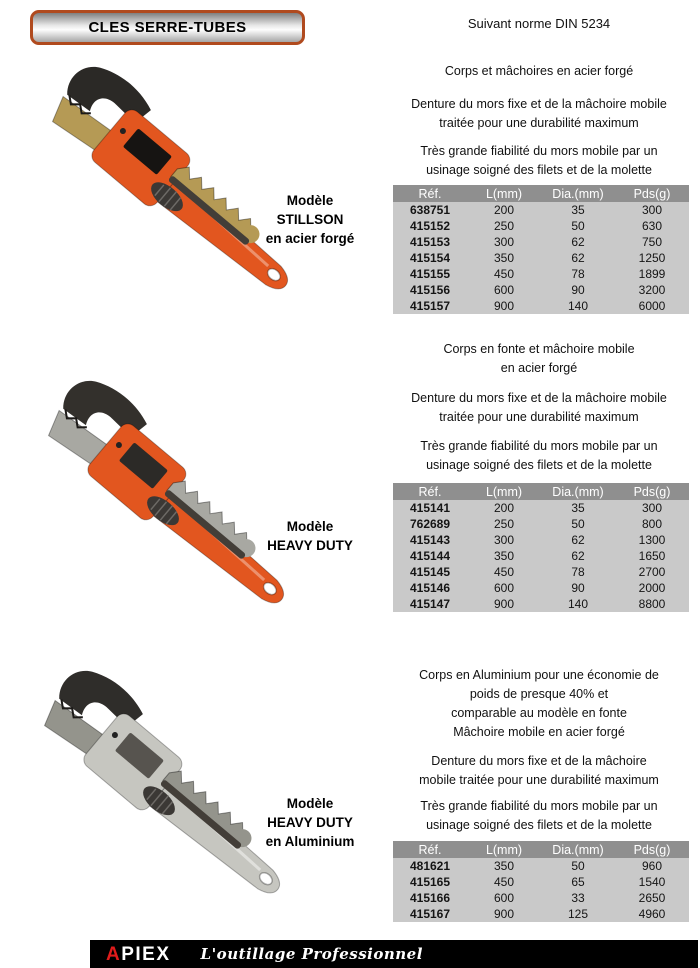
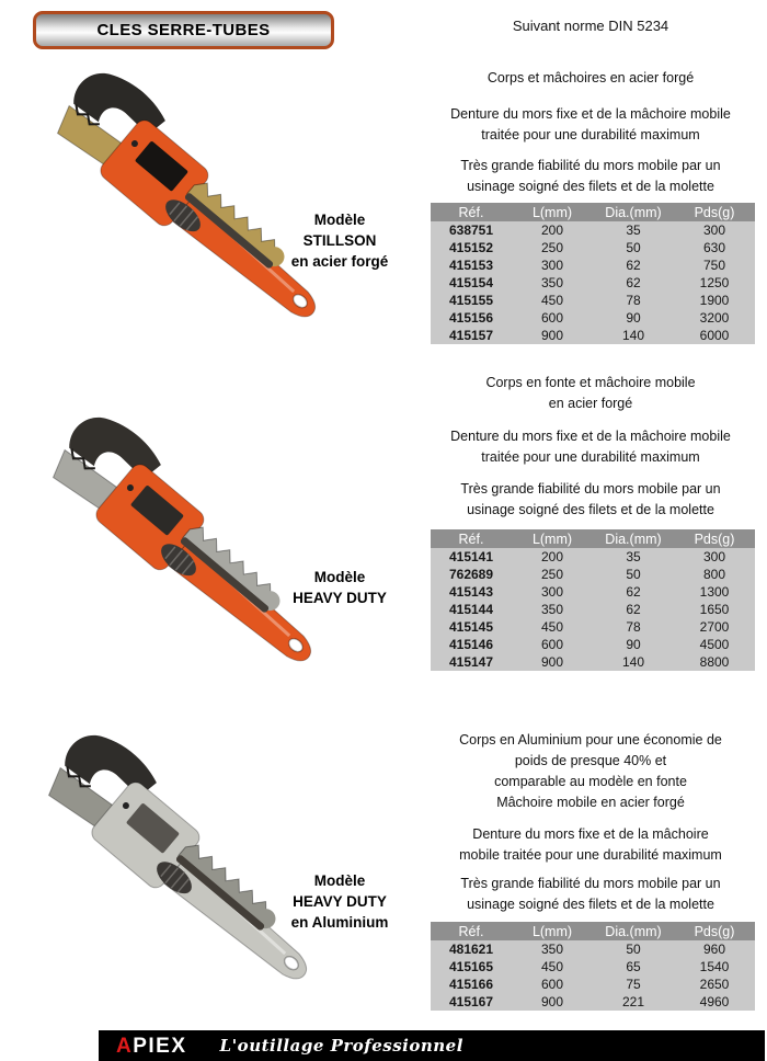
  CLES SERRE-TUBES
  Suivant norme DIN 5234
  Modèle
  STILLSON
  en acier forgé
  Corps et mâchoires en acier forgé
  Denture du mors fixe et de la mâchoire mobile
  traitée pour une durabilité maximum
  Très grande fiabilité du mors mobile par un
  usinage soigné des filets et de la molette
  Réf.	L(mm)	Dia.(mm)	Pds(g)
  638751	200	35	300
  415152	250	50	630
  415153	300	62	750
  415154	350	62	1250
- 415155	450	78	1899
+ 415155	450	78	1900
  415156	600	90	3200
  415157	900	140	6000
  Modèle
  HEAVY DUTY
  Corps en fonte et mâchoire mobile
  en acier forgé
  Denture du mors fixe et de la mâchoire mobile
  traitée pour une durabilité maximum
  Très grande fiabilité du mors mobile par un
  usinage soigné des filets et de la molette
  Réf.	L(mm)	Dia.(mm)	Pds(g)
  415141	200	35	300
  762689	250	50	800
  415143	300	62	1300
  415144	350	62	1650
  415145	450	78	2700
- 415146	600	90	2000
+ 415146	600	90	4500
  415147	900	140	8800
  Modèle
  HEAVY DUTY
  en Aluminium
  Corps en Aluminium pour une économie de
  poids de presque 40% et
  comparable au modèle en fonte
  Mâchoire mobile en acier forgé
  Denture du mors fixe et de la mâchoire
  mobile traitée pour une durabilité maximum
  Très grande fiabilité du mors mobile par un
  usinage soigné des filets et de la molette
  Réf.	L(mm)	Dia.(mm)	Pds(g)
  481621	350	50	960
  415165	450	65	1540
- 415166	600	33	2650
+ 415166	600	75	2650
- 415167	900	125	4960
+ 415167	900	221	4960
  APIEX
  L'outillage Professionnel
